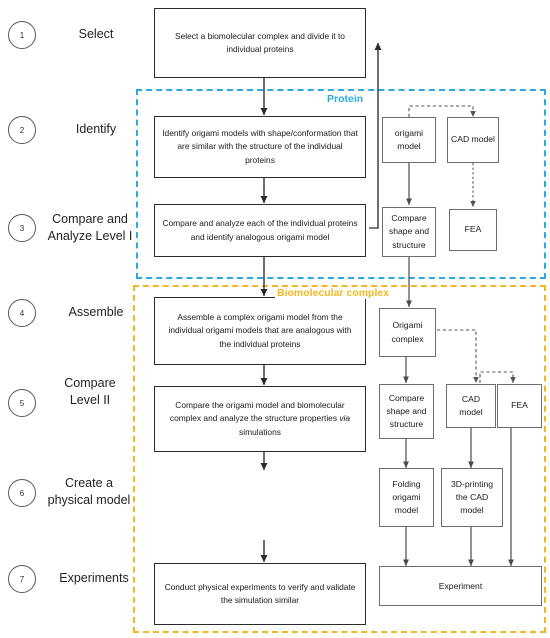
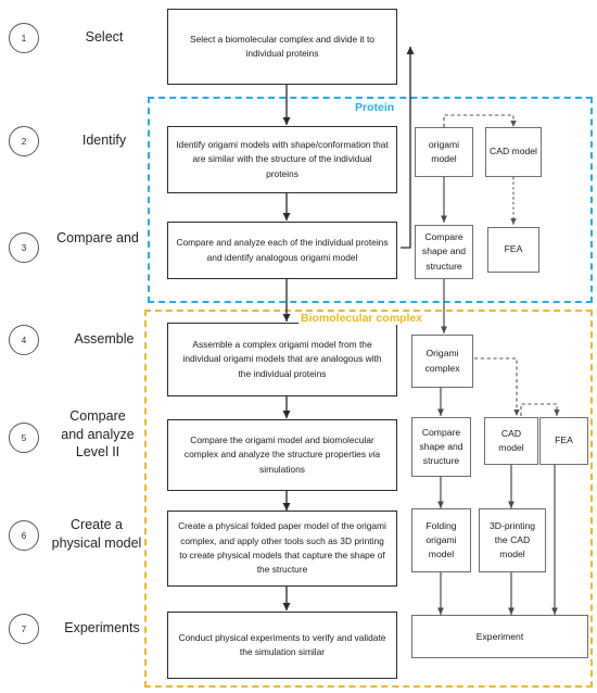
  Protein
  Biomolecular complex
  1
  2
  3
  4
  5
  6
  7
  Select
  Identify
  Compare and
- Analyze Level I
  Assemble
  Compare
+ and analyze
  Level II
  Create a
  physical model
  Experiments
  Select a biomolecular complex and divide it to individual proteins
  Identify origami models with shape/conformation that are similar with the structure of the individual proteins
  Compare and analyze each of the individual proteins and identify analogous origami model
  Assemble a complex origami model from the individual origami models that are analogous with the individual proteins
  Compare the origami model and biomolecular complex and analyze the structure properties via simulations
+ Create a physical folded paper model of the origami complex, and apply other tools such as 3D printing to create physical models that capture the shape of the structure
  Conduct physical experiments to verify and validate the simulation similar
  origami model
  CAD model
  Compare shape and structure
  FEA
  Origami complex
  Compare shape and structure
  CAD model
  FEA
  Folding origami model
  3D-printing the CAD model
  Experiment
